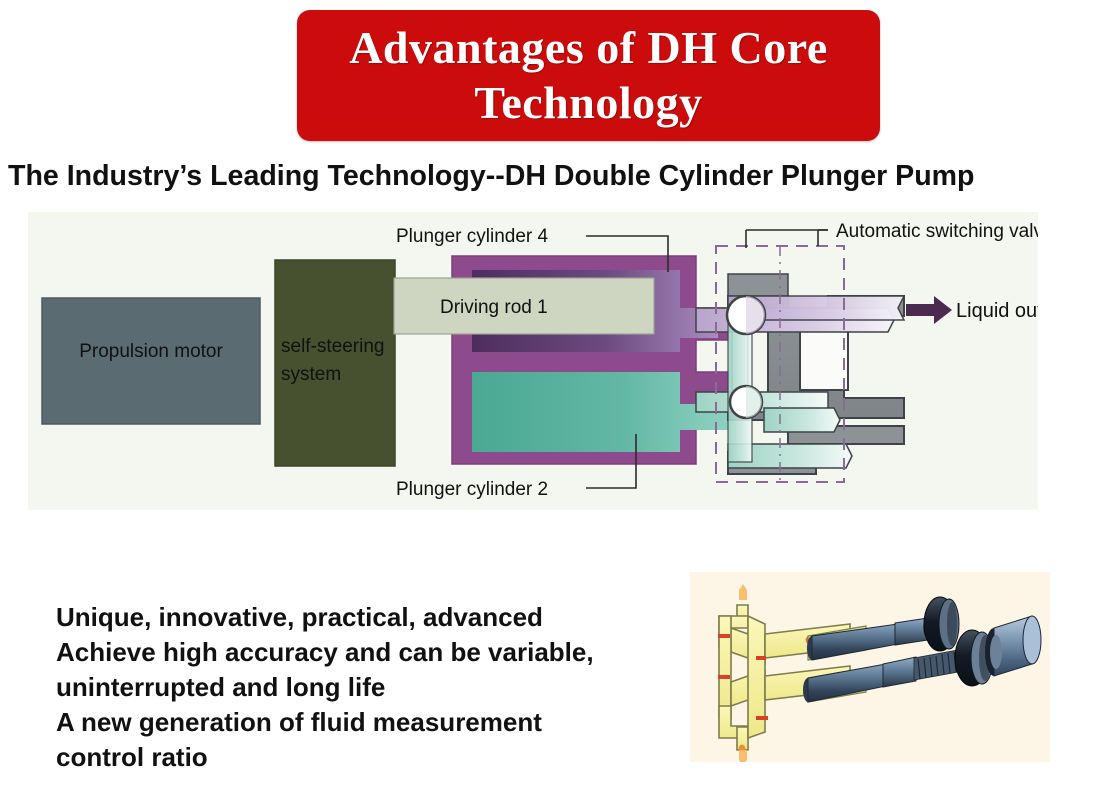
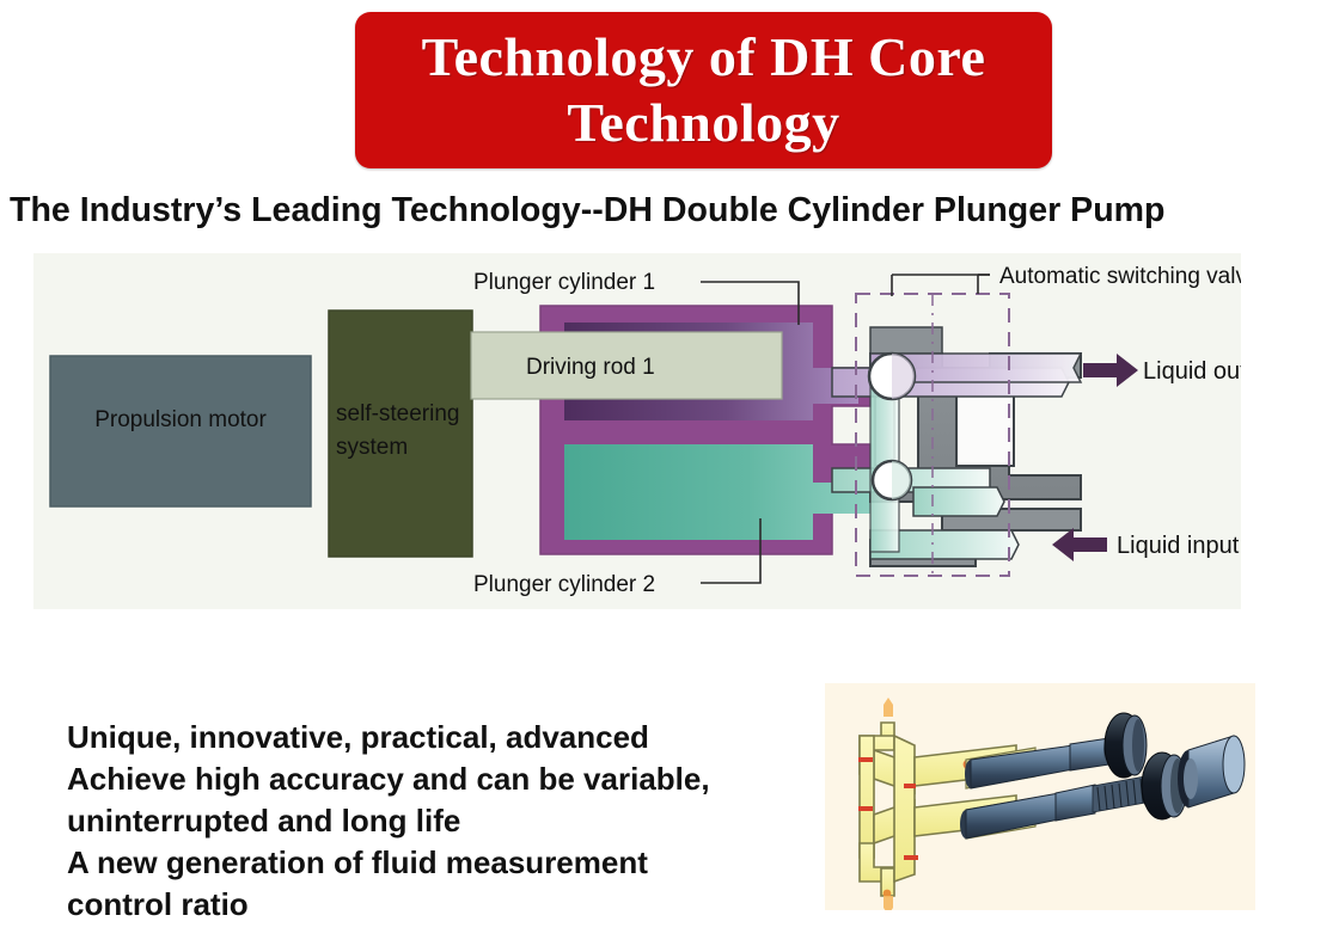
- Advantages of DH Core Technology
+ Technology of DH Core Technology
  The Industry’s Leading Technology--DH Double Cylinder Plunger Pump
  Propulsion motor
  self-steering
  system
  Driving rod 1
- Plunger cylinder 4
+ Plunger cylinder 1
  Plunger cylinder 2
  Automatic switching val
+ Liquid input
  Unique, innovative, practical, advanced
  Achieve high accuracy and can be variable,
  uninterrupted and long life
  A new generation of fluid measurement
  control ratio
